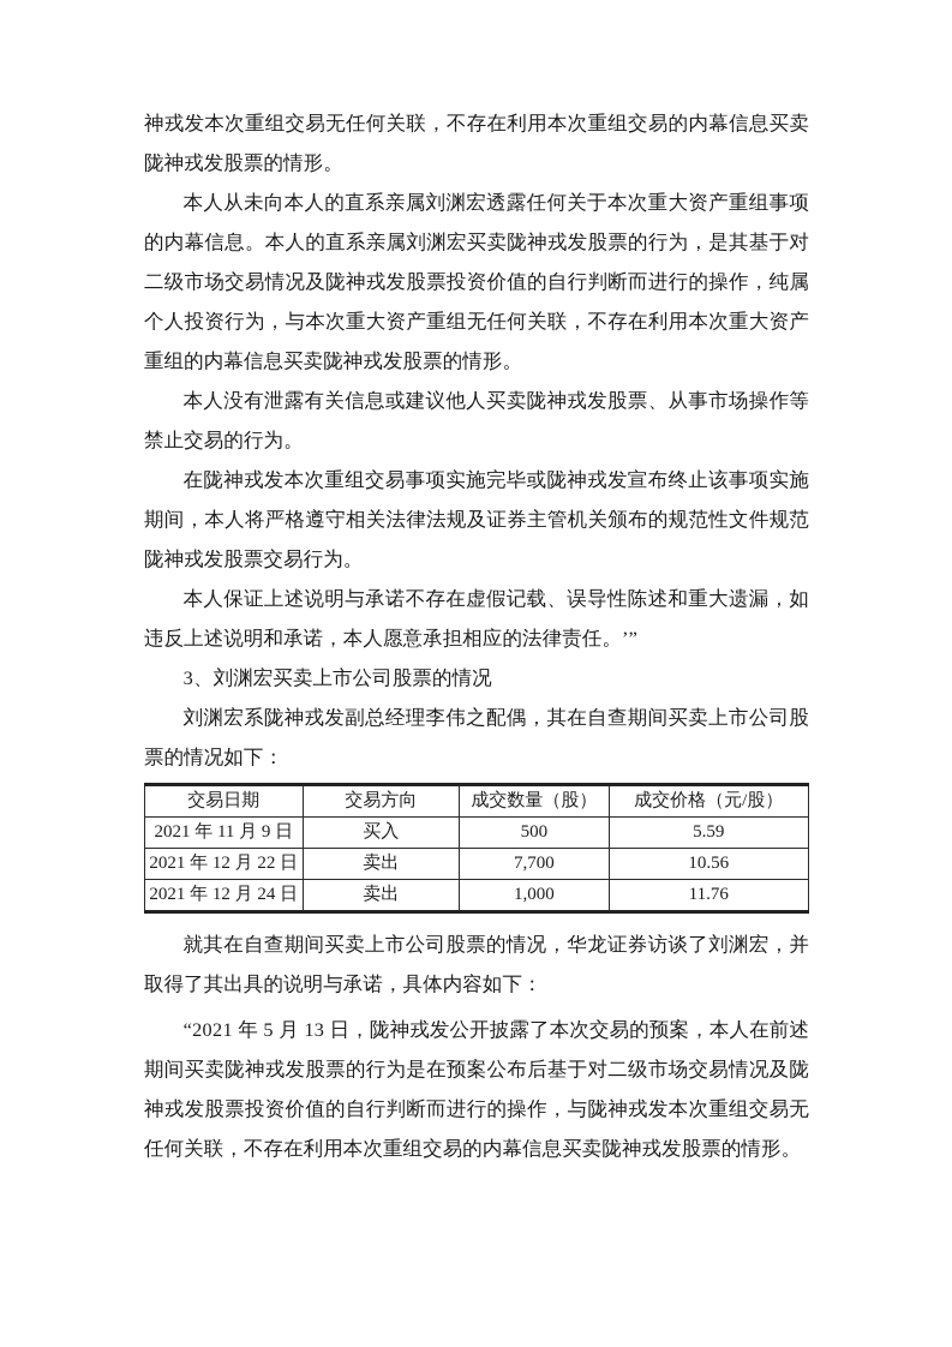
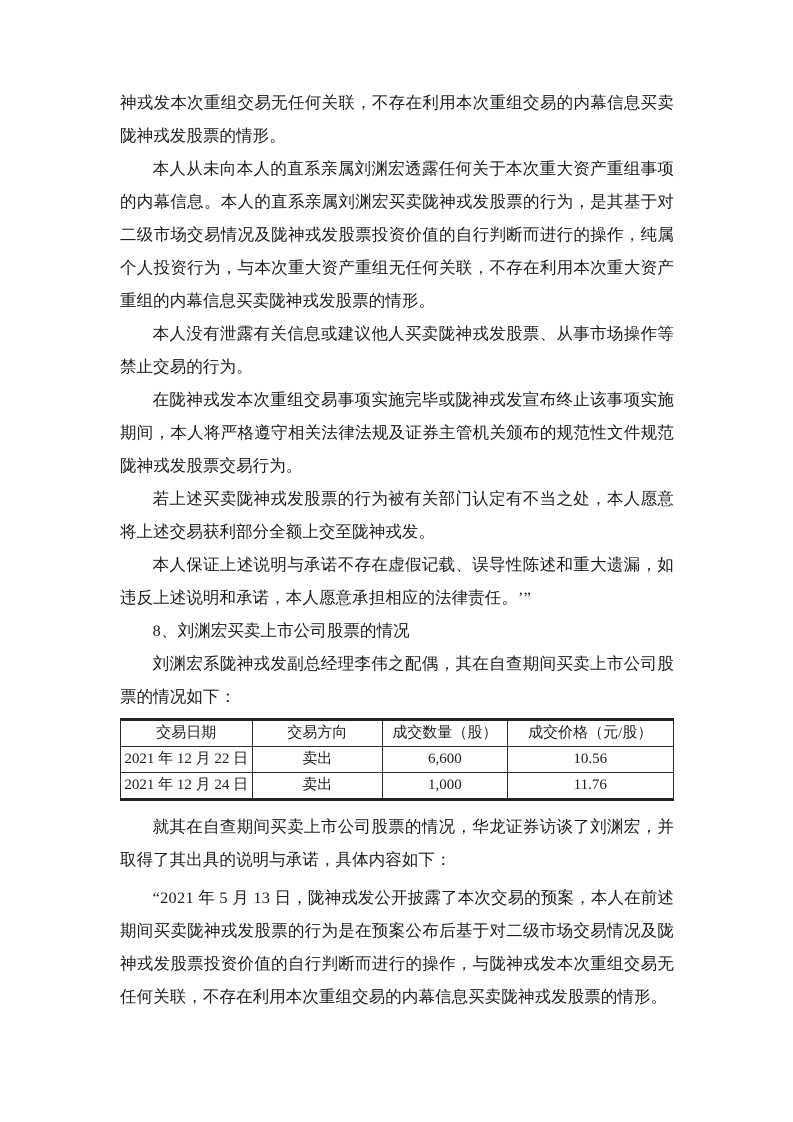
  神戎发本次重组交易无任何关联，不存在利用本次重组交易的内幕信息买卖陇神戎发股票的情形。
  本人从未向本人的直系亲属刘渊宏透露任何关于本次重大资产重组事项的内幕信息。本人的直系亲属刘渊宏买卖陇神戎发股票的行为，是其基于对二级市场交易情况及陇神戎发股票投资价值的自行判断而进行的操作，纯属个人投资行为，与本次重大资产重组无任何关联，不存在利用本次重大资产重组的内幕信息买卖陇神戎发股票的情形。
  本人没有泄露有关信息或建议他人买卖陇神戎发股票、从事市场操作等禁止交易的行为。
  在陇神戎发本次重组交易事项实施完毕或陇神戎发宣布终止该事项实施期间，本人将严格遵守相关法律法规及证券主管机关颁布的规范性文件规范陇神戎发股票交易行为。
+ 若上述买卖陇神戎发股票的行为被有关部门认定有不当之处，本人愿意将上述交易获利部分全额上交至陇神戎发。
  本人保证上述说明与承诺不存在虚假记载、误导性陈述和重大遗漏，如违反上述说明和承诺，本人愿意承担相应的法律责任。’”
- 3、刘渊宏买卖上市公司股票的情况
+ 8、刘渊宏买卖上市公司股票的情况
  刘渊宏系陇神戎发副总经理李伟之配偶，其在自查期间买卖上市公司股票的情况如下：
  交易日期	交易方向	成交数量（股）	成交价格（元/股）
- 2021 年 11 月 9 日	买入	500	5.59
- 2021 年 12 月 22 日	卖出	7,700	10.56
+ 2021 年 12 月 22 日	卖出	6,600	10.56
  2021 年 12 月 24 日	卖出	1,000	11.76
  就其在自查期间买卖上市公司股票的情况，华龙证券访谈了刘渊宏，并取得了其出具的说明与承诺，具体内容如下：
  “2021 年 5 月 13 日，陇神戎发公开披露了本次交易的预案，本人在前述期间买卖陇神戎发股票的行为是在预案公布后基于对二级市场交易情况及陇神戎发股票投资价值的自行判断而进行的操作，与陇神戎发本次重组交易无任何关联，不存在利用本次重组交易的内幕信息买卖陇神戎发股票的情形。
